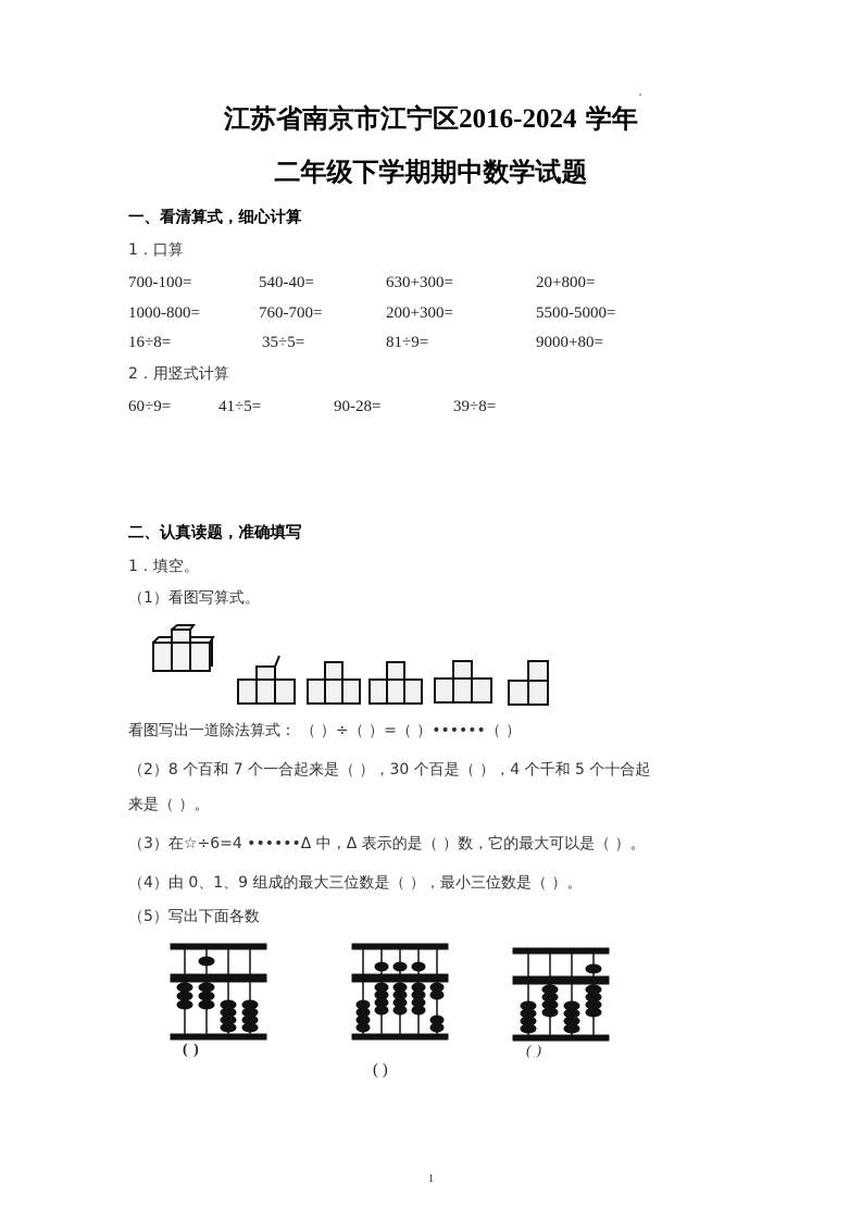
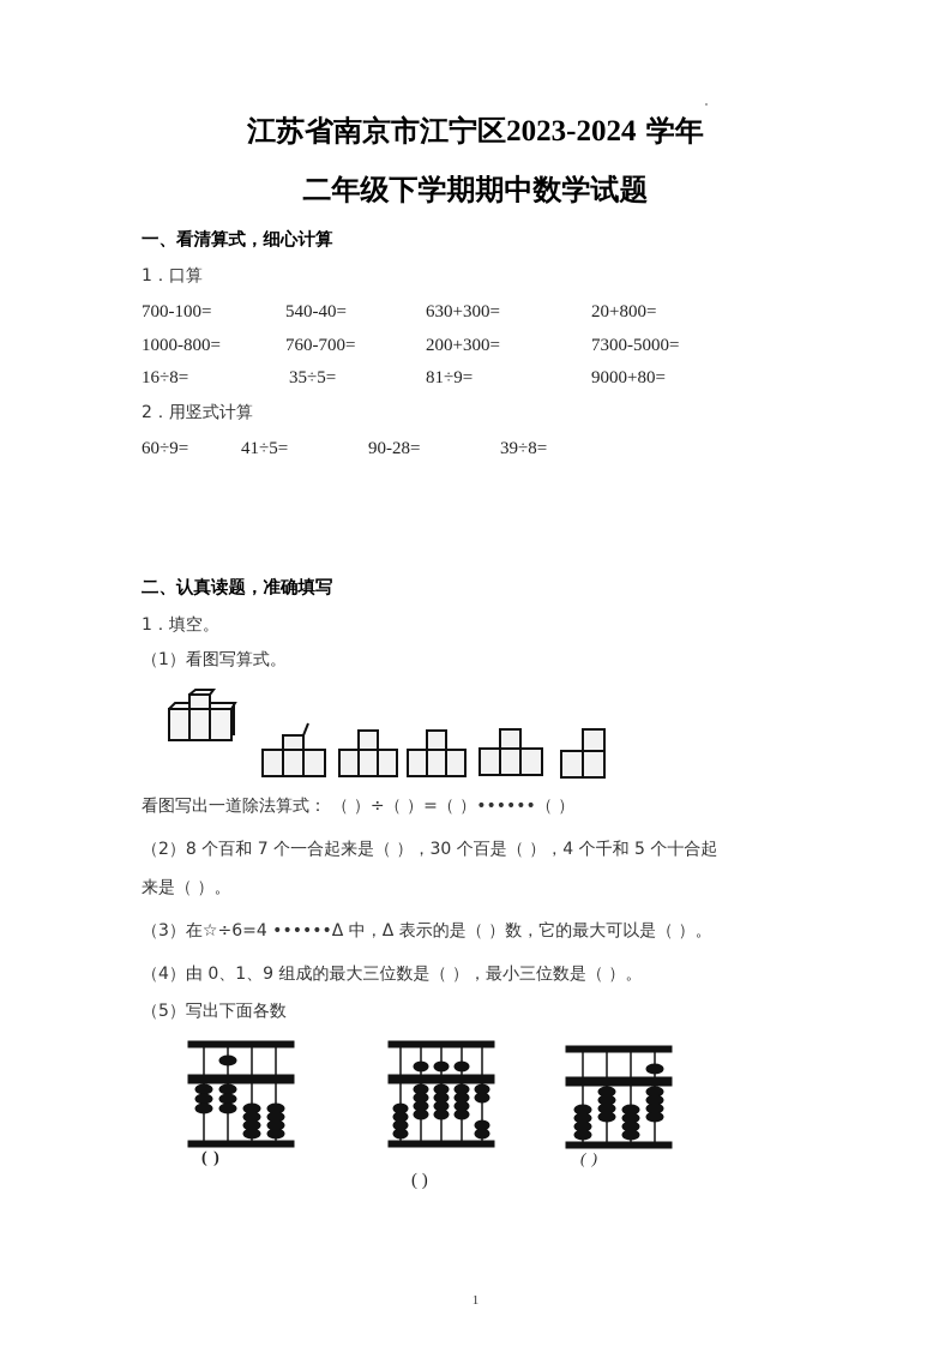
- 江苏省南京市江宁区2016-2024 学年
+ 江苏省南京市江宁区2023-2024 学年
  二年级下学期期中数学试题
  一、看清算式，细心计算
  1．口算
  700-100=
  540-40=
  630+300=
  20+800=
  1000-800=
  760-700=
  200+300=
- 5500-5000=
+ 7300-5000=
  16÷8=
  35÷5=
  81÷9=
  9000+80=
  2．用竖式计算
  60÷9=
  41÷5=
  90-28=
  39÷8=
  二、认真读题，准确填写
  1．填空。
  （1）看图写算式。
  看图写出一道除法算式： （ ）÷（ ）=（ ）••••••（ ）
  （2）8 个百和 7 个一合起来是（ ），30 个百是（ ），4 个千和 5 个十合起
  来是（ ）。
  （3）在☆÷6=4 ••••••Δ 中，Δ 表示的是（ ）数，它的最大可以是（ ）。
  （4）由 0、1、9 组成的最大三位数是（ ），最小三位数是（ ）。
  （5）写出下面各数
  ( )
  ( )
  ( )
  1
